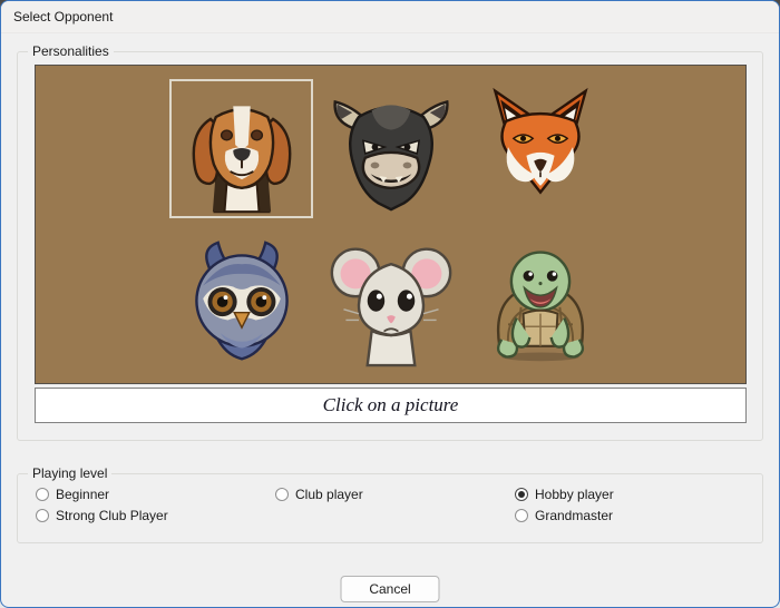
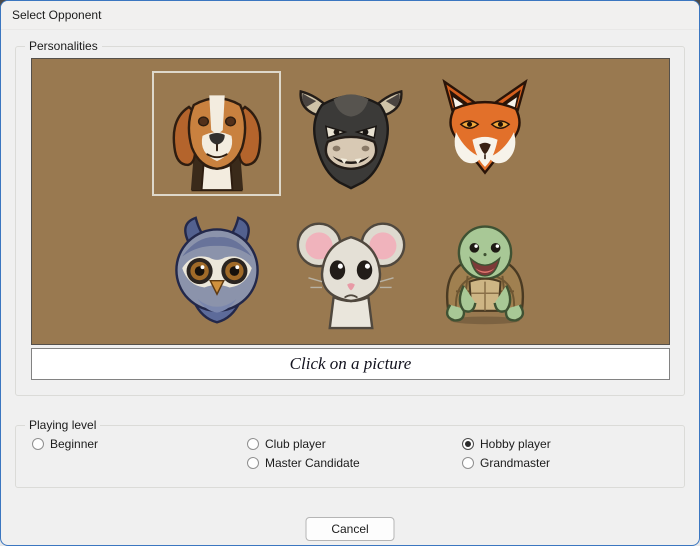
  Select Opponent
  Personalities
  Click on a picture
  Playing level
  Beginner
- Strong Club Player
  Club player
+ Master Candidate
  Hobby player
  Grandmaster
  Cancel
